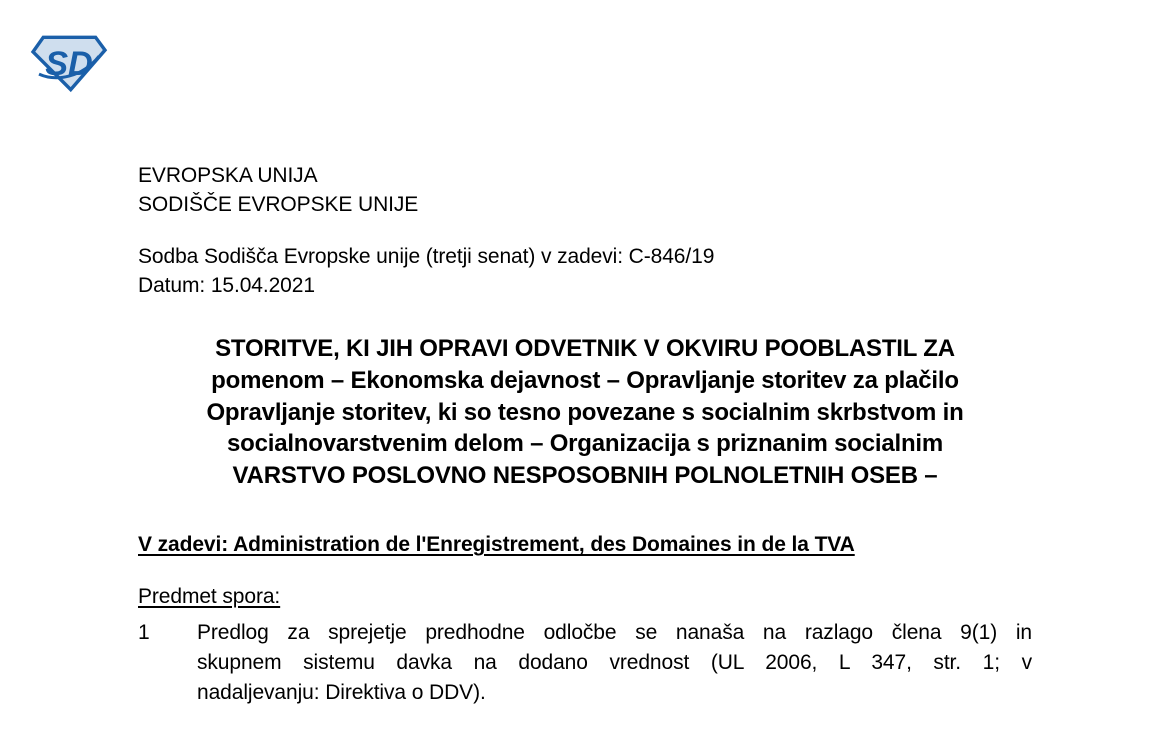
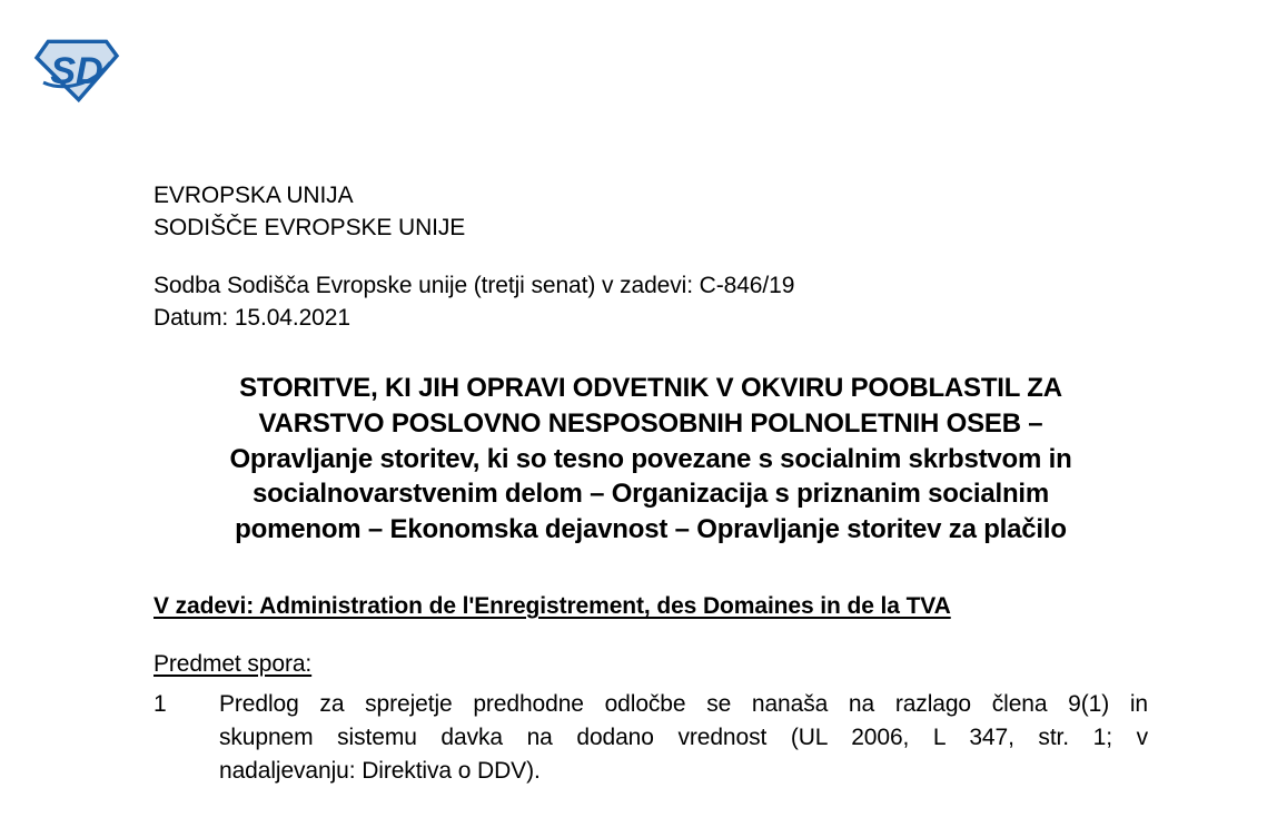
  SD
  EVROPSKA UNIJA
  SODIŠČE EVROPSKE UNIJE
  Sodba Sodišča Evropske unije (tretji senat) v zadevi: C-846/19
  Datum: 15.04.2021
  STORITVE, KI JIH OPRAVI ODVETNIK V OKVIRU POOBLASTIL ZA
- pomenom – Ekonomska dejavnost – Opravljanje storitev za plačilo
+ VARSTVO POSLOVNO NESPOSOBNIH POLNOLETNIH OSEB –
  Opravljanje storitev, ki so tesno povezane s socialnim skrbstvom in
  socialnovarstvenim delom – Organizacija s priznanim socialnim
- VARSTVO POSLOVNO NESPOSOBNIH POLNOLETNIH OSEB –
+ pomenom – Ekonomska dejavnost – Opravljanje storitev za plačilo
  V zadevi: Administration de l'Enregistrement, des Domaines in de la TVA
  Predmet spora:
  1
  Predlog za sprejetje predhodne odločbe se nanaša na razlago člena 9(1) in
  skupnem sistemu davka na dodano vrednost (UL 2006, L 347, str. 1; v
  nadaljevanju: Direktiva o DDV).
